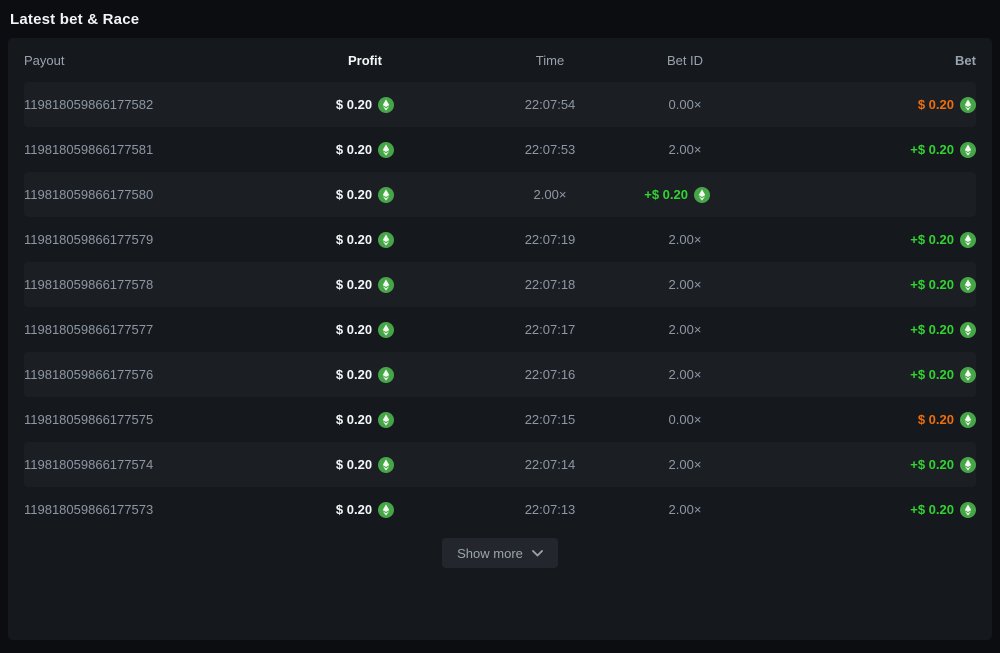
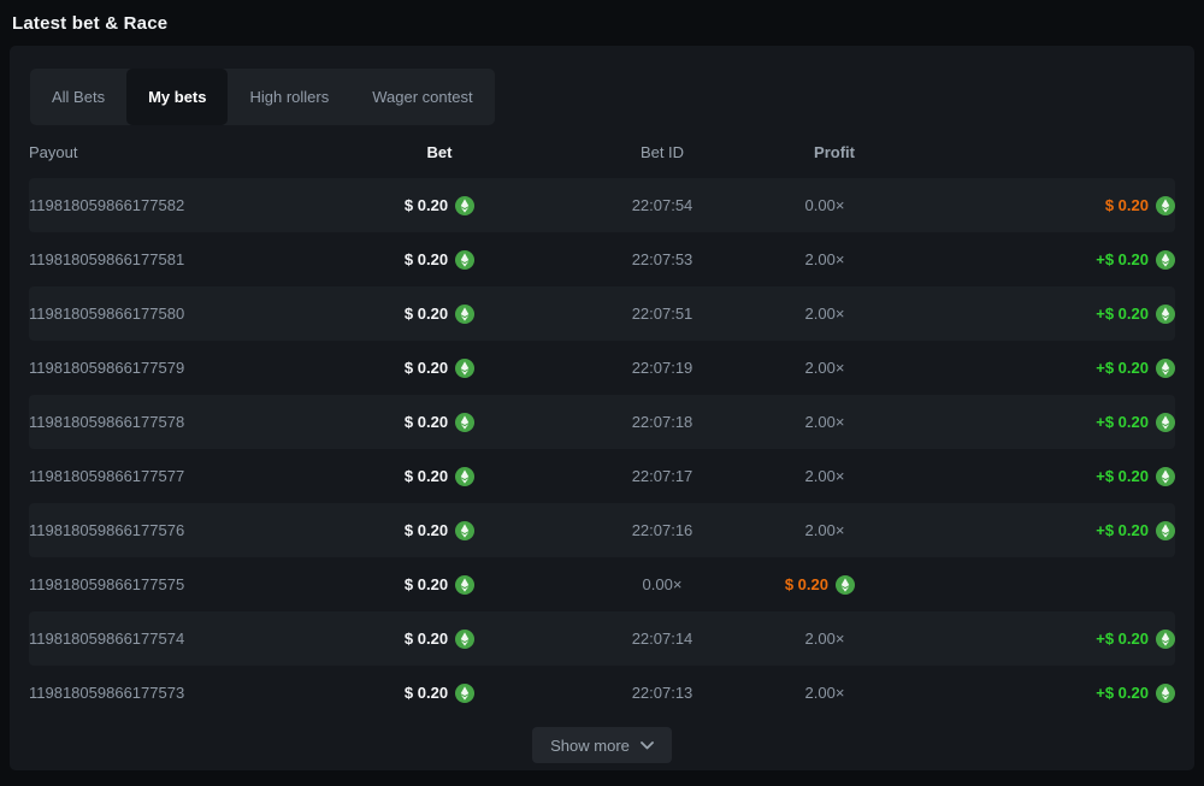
  Latest bet & Race
+ All Bets
+ My bets
+ High rollers
+ Wager contest
  Payout
- Profit
+ Bet
- Time
  Bet ID
- Bet
+ Profit
  119818059866177582
  $ 0.20
  22:07:54
  0.00×
  $ 0.20
  119818059866177581
  $ 0.20
  22:07:53
  2.00×
  +$ 0.20
  119818059866177580
  $ 0.20
+ 22:07:51
  2.00×
  +$ 0.20
  119818059866177579
  $ 0.20
  22:07:19
  2.00×
  +$ 0.20
  119818059866177578
  $ 0.20
  22:07:18
  2.00×
  +$ 0.20
  119818059866177577
  $ 0.20
  22:07:17
  2.00×
  +$ 0.20
  119818059866177576
  $ 0.20
  22:07:16
  2.00×
  +$ 0.20
  119818059866177575
  $ 0.20
- 22:07:15
  0.00×
  $ 0.20
  119818059866177574
  $ 0.20
  22:07:14
  2.00×
  +$ 0.20
  119818059866177573
  $ 0.20
  22:07:13
  2.00×
  +$ 0.20
  Show more
